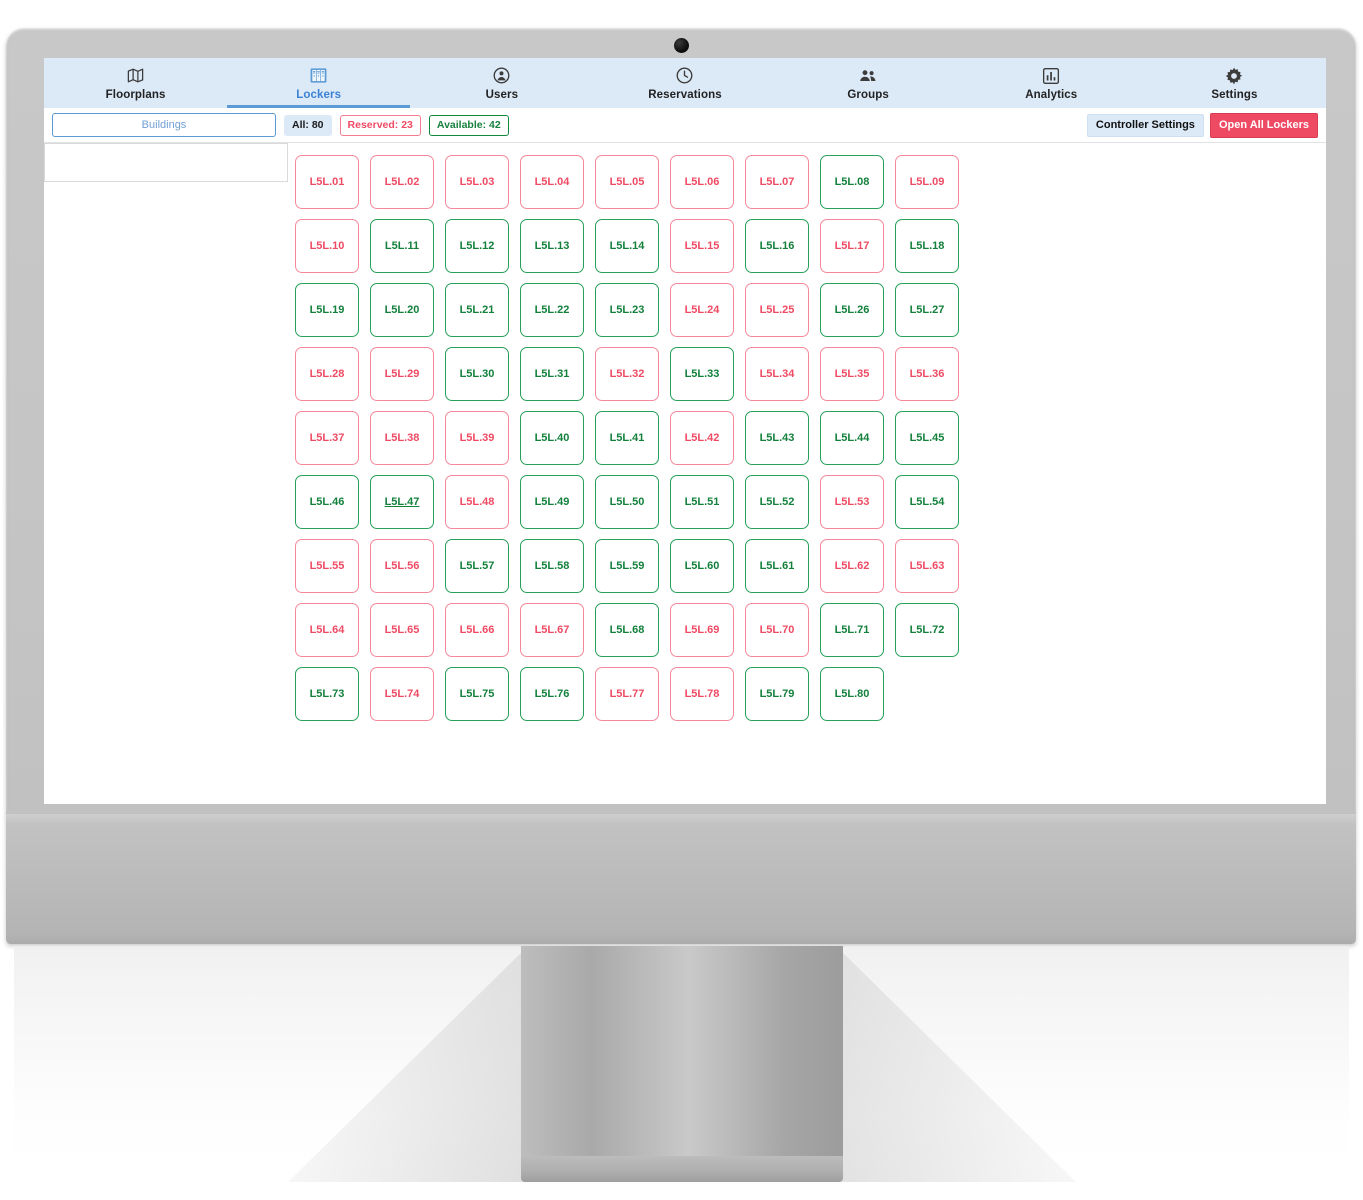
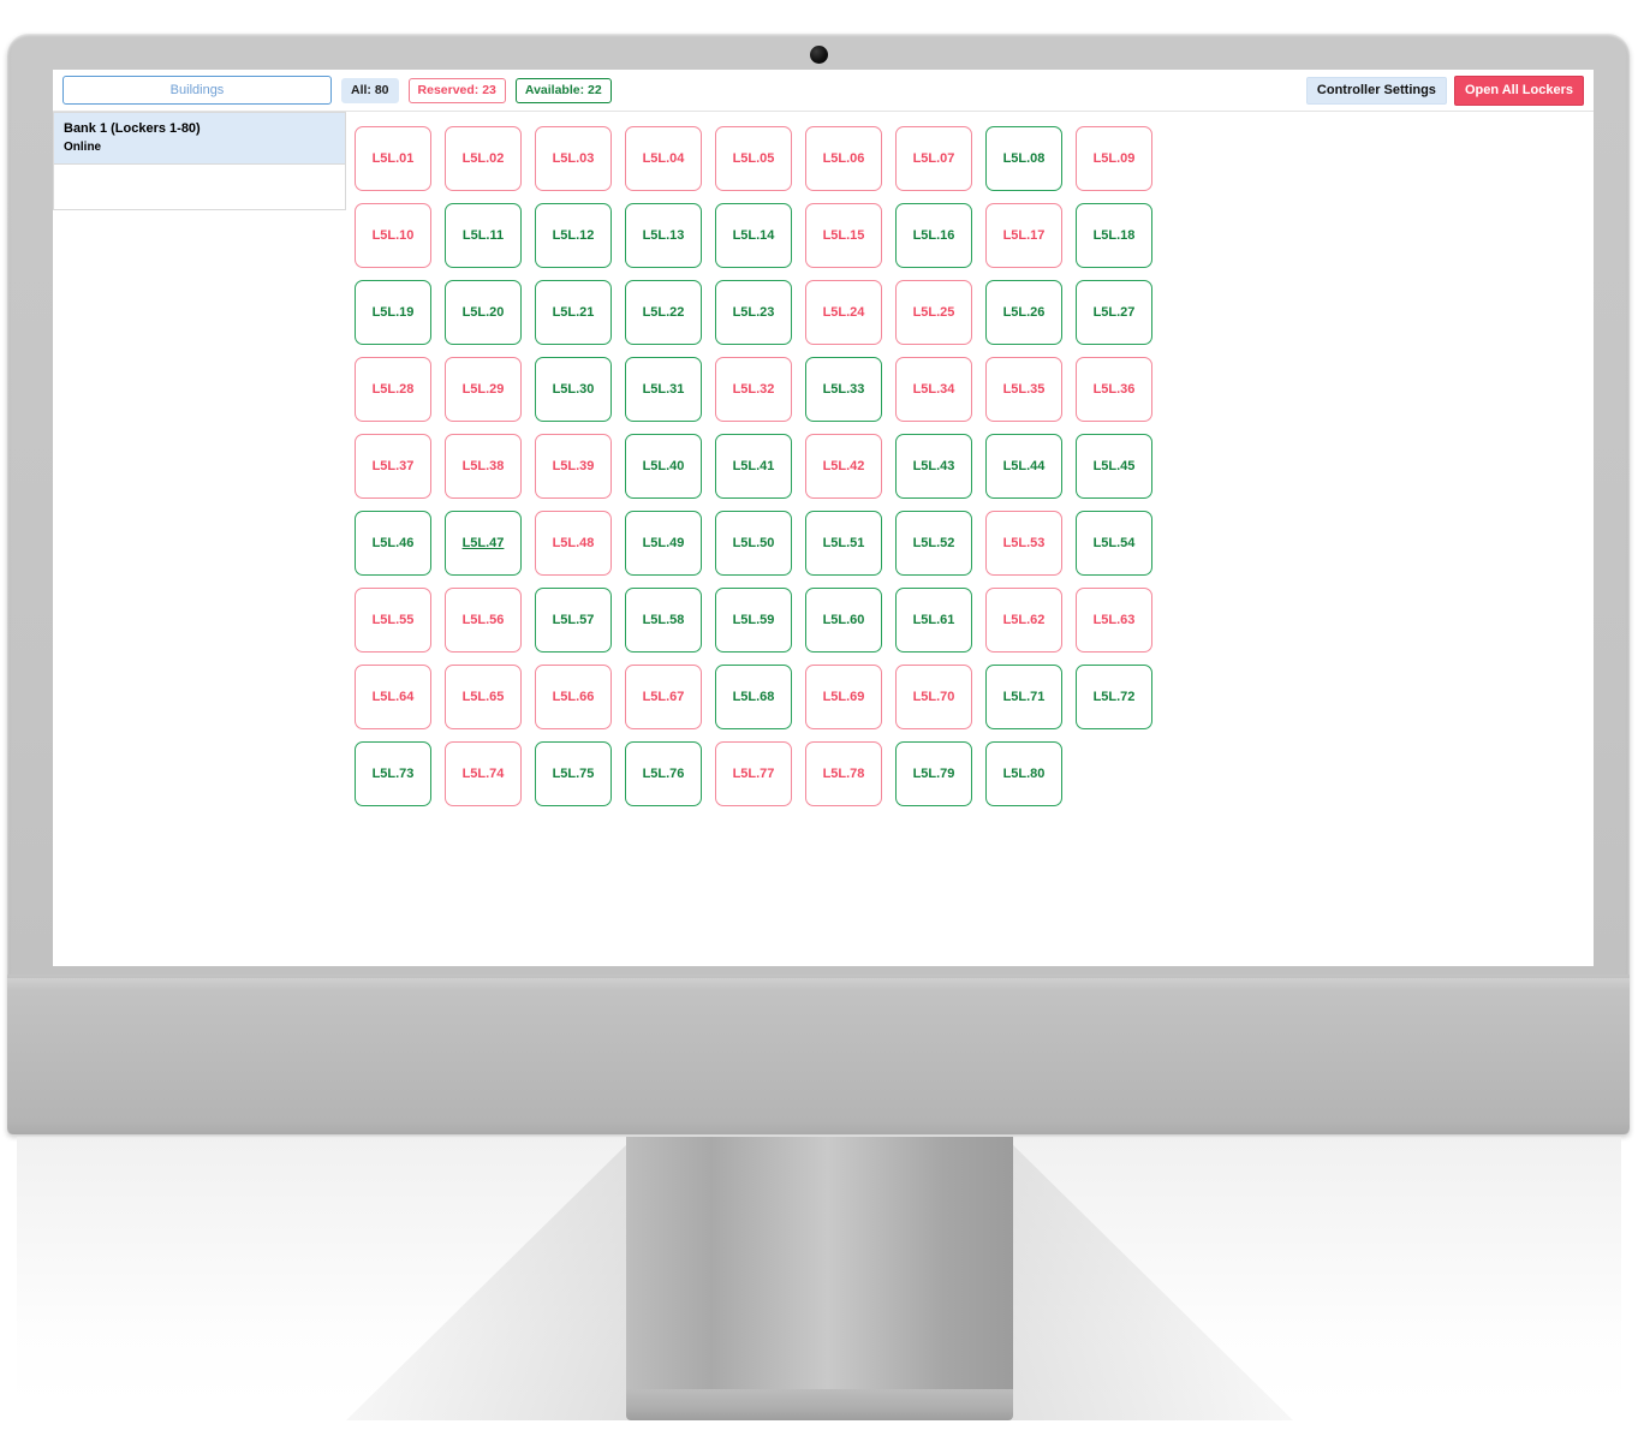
- Floorplans
- Lockers
- Users
- Reservations
- Groups
- Analytics
- Settings
  Buildings
  All: 80
  Reserved: 23
- Available: 42
+ Available: 22
  Controller Settings
  Open All Lockers
+ Bank 1 (Lockers 1-80)
+ Online
  L5L.01
  L5L.02
  L5L.03
  L5L.04
  L5L.05
  L5L.06
  L5L.07
  L5L.08
  L5L.09
  L5L.10
  L5L.11
  L5L.12
  L5L.13
  L5L.14
  L5L.15
  L5L.16
  L5L.17
  L5L.18
  L5L.19
  L5L.20
  L5L.21
  L5L.22
  L5L.23
  L5L.24
  L5L.25
  L5L.26
  L5L.27
  L5L.28
  L5L.29
  L5L.30
  L5L.31
  L5L.32
  L5L.33
  L5L.34
  L5L.35
  L5L.36
  L5L.37
  L5L.38
  L5L.39
  L5L.40
  L5L.41
  L5L.42
  L5L.43
  L5L.44
  L5L.45
  L5L.46
  L5L.47
  L5L.48
  L5L.49
  L5L.50
  L5L.51
  L5L.52
  L5L.53
  L5L.54
  L5L.55
  L5L.56
  L5L.57
  L5L.58
  L5L.59
  L5L.60
  L5L.61
  L5L.62
  L5L.63
  L5L.64
  L5L.65
  L5L.66
  L5L.67
  L5L.68
  L5L.69
  L5L.70
  L5L.71
  L5L.72
  L5L.73
  L5L.74
  L5L.75
  L5L.76
  L5L.77
  L5L.78
  L5L.79
  L5L.80
